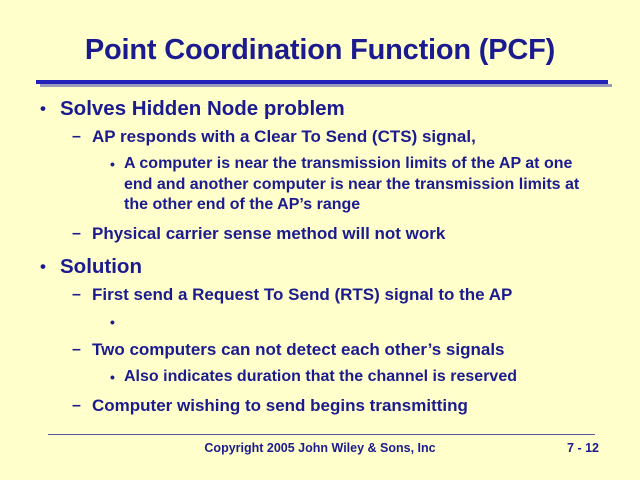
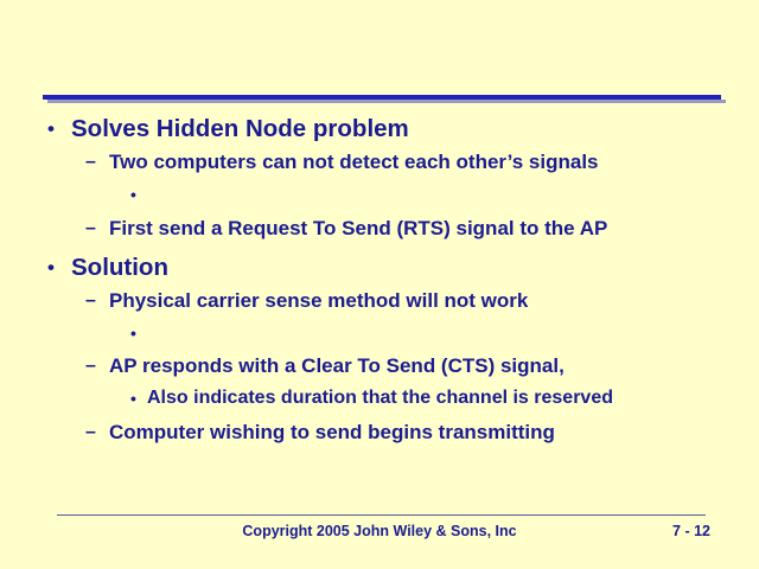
- Point Coordination Function (PCF)
  •
  Solves Hidden Node problem
  –
- AP responds with a Clear To Send (CTS) signal,
+ Two computers can not detect each other’s signals
  •
- A computer is near the transmission limits of the AP at one end and another computer is near the transmission limits at the other end of the AP’s range
  –
- Physical carrier sense method will not work
+ First send a Request To Send (RTS) signal to the AP
  •
  Solution
  –
- First send a Request To Send (RTS) signal to the AP
+ Physical carrier sense method will not work
  •
  –
- Two computers can not detect each other’s signals
+ AP responds with a Clear To Send (CTS) signal,
  •
  Also indicates duration that the channel is reserved
  –
  Computer wishing to send begins transmitting
  Copyright 2005 John Wiley & Sons, Inc
  7 - 12
